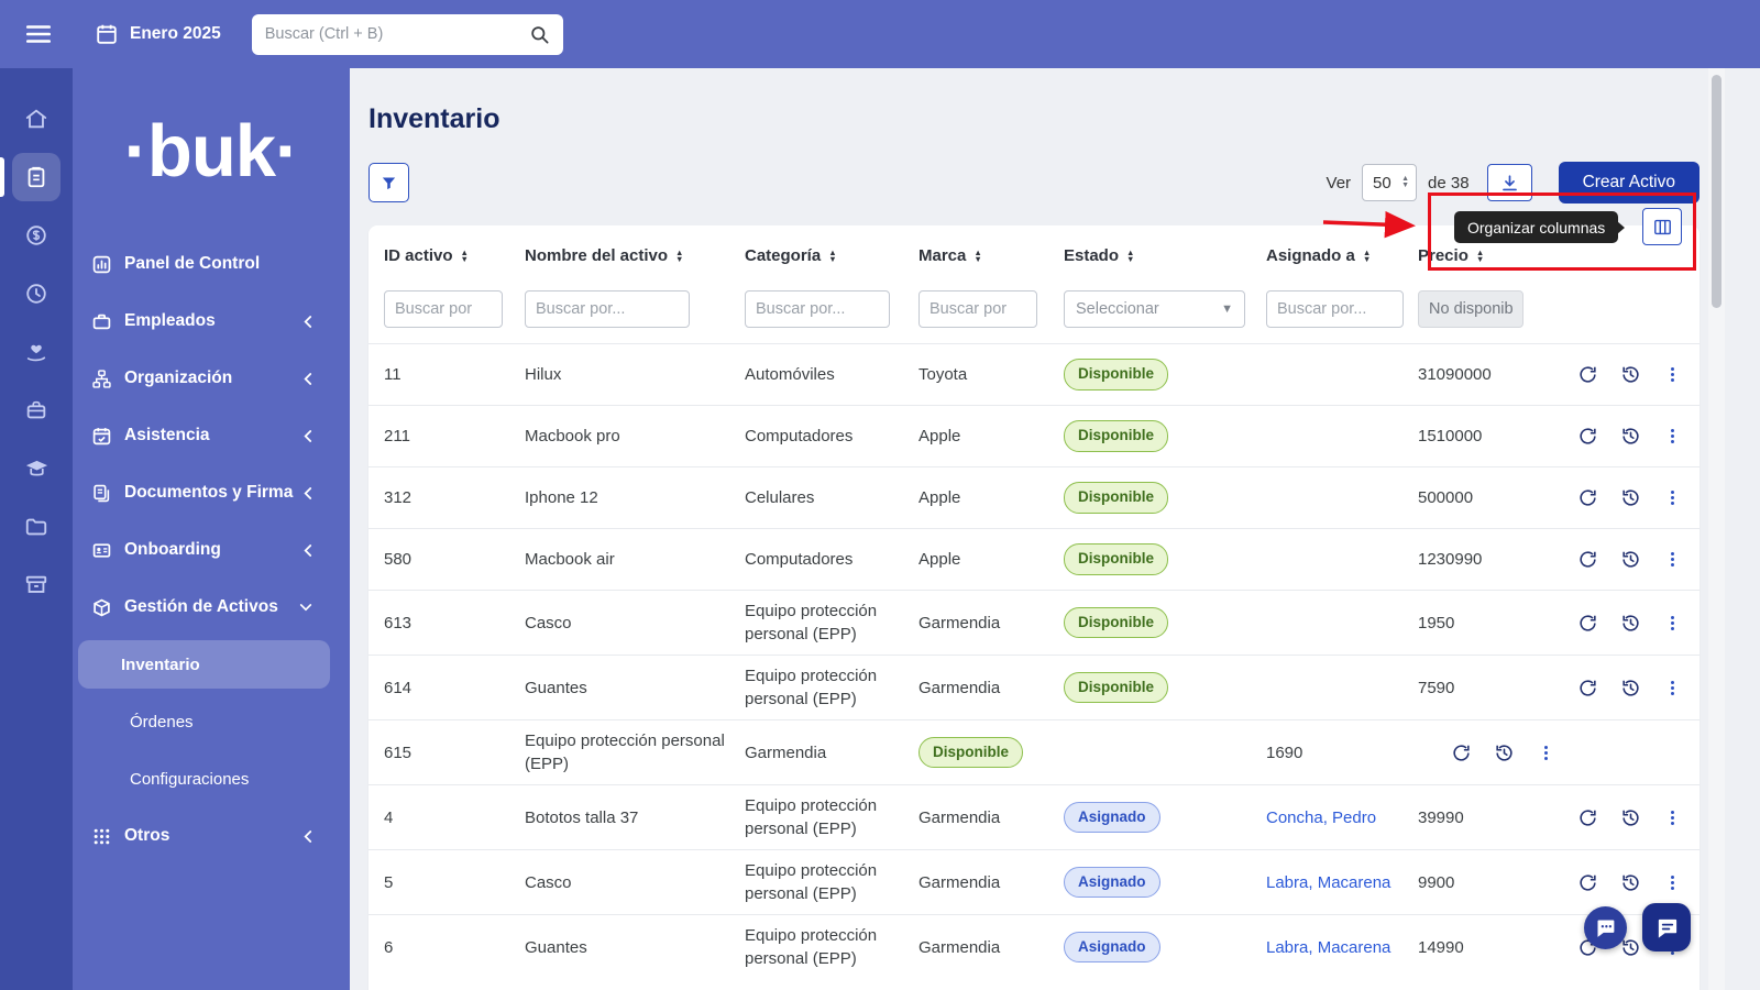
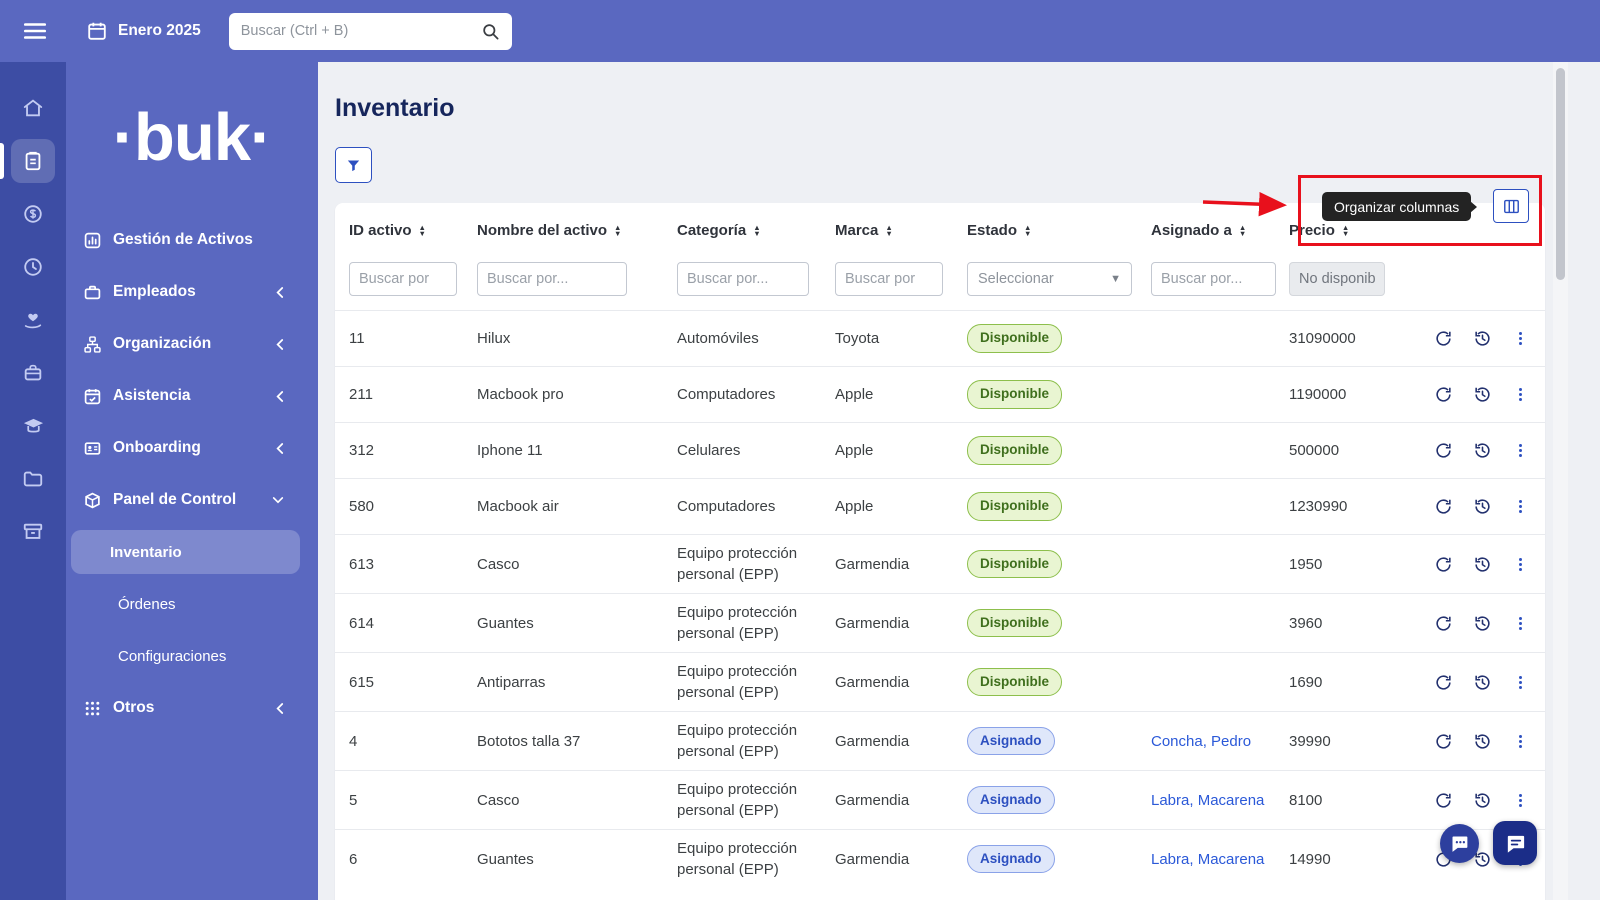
  Enero 2025
  Buscar (Ctrl + B)
  ·buk·
- Panel de Control
+ Gestión de Activos
  Empleados
  Organización
  Asistencia
- Documentos y Firma
  Onboarding
- Gestión de Activos
+ Panel de Control
  Inventario
  Órdenes
  Configuraciones
  Otros
  Inventario
- Ver
- 50
- de 38
- Crear Activo
  ID activo
  ▲
  ▼
  Nombre del activo
  ▲
  ▼
  Categoría
  ▲
  ▼
  Marca
  ▲
  ▼
  Estado
  ▲
  ▼
  Asignado a
  ▲
  ▼
  Precio
  ▲
  ▼
  Buscar por
  Buscar por...
  Buscar por...
  Buscar por
  Seleccionar
  ▼
  Buscar por...
  No disponib
  11
  Hilux
  Automóviles
  Toyota
  Disponible
  31090000
  211
  Macbook pro
  Computadores
  Apple
  Disponible
- 1510000
+ 1190000
  312
- Iphone 12
+ Iphone 11
  Celulares
  Apple
  Disponible
  500000
  580
  Macbook air
  Computadores
  Apple
  Disponible
  1230990
  613
  Casco
  Equipo protección personal (EPP)
  Garmendia
  Disponible
  1950
  614
  Guantes
  Equipo protección personal (EPP)
  Garmendia
  Disponible
- 7590
+ 3960
  615
+ Antiparras
  Equipo protección personal (EPP)
  Garmendia
  Disponible
  1690
  4
  Bototos talla 37
  Equipo protección personal (EPP)
  Garmendia
  Asignado
  Concha, Pedro
  39990
  5
  Casco
  Equipo protección personal (EPP)
  Garmendia
  Asignado
  Labra, Macarena
- 9900
+ 8100
  6
  Guantes
  Equipo protección personal (EPP)
  Garmendia
  Asignado
  Labra, Macarena
  14990
  Organizar columnas
